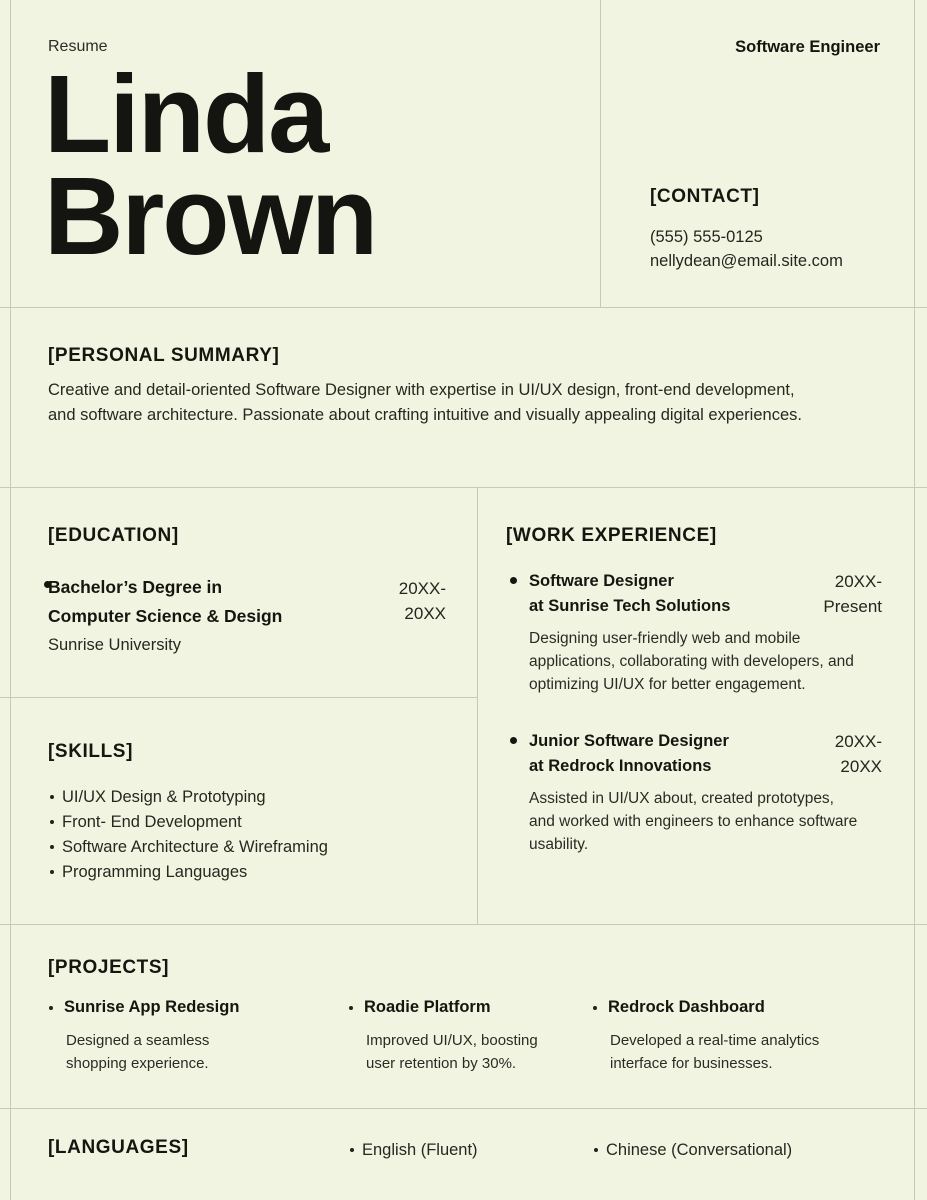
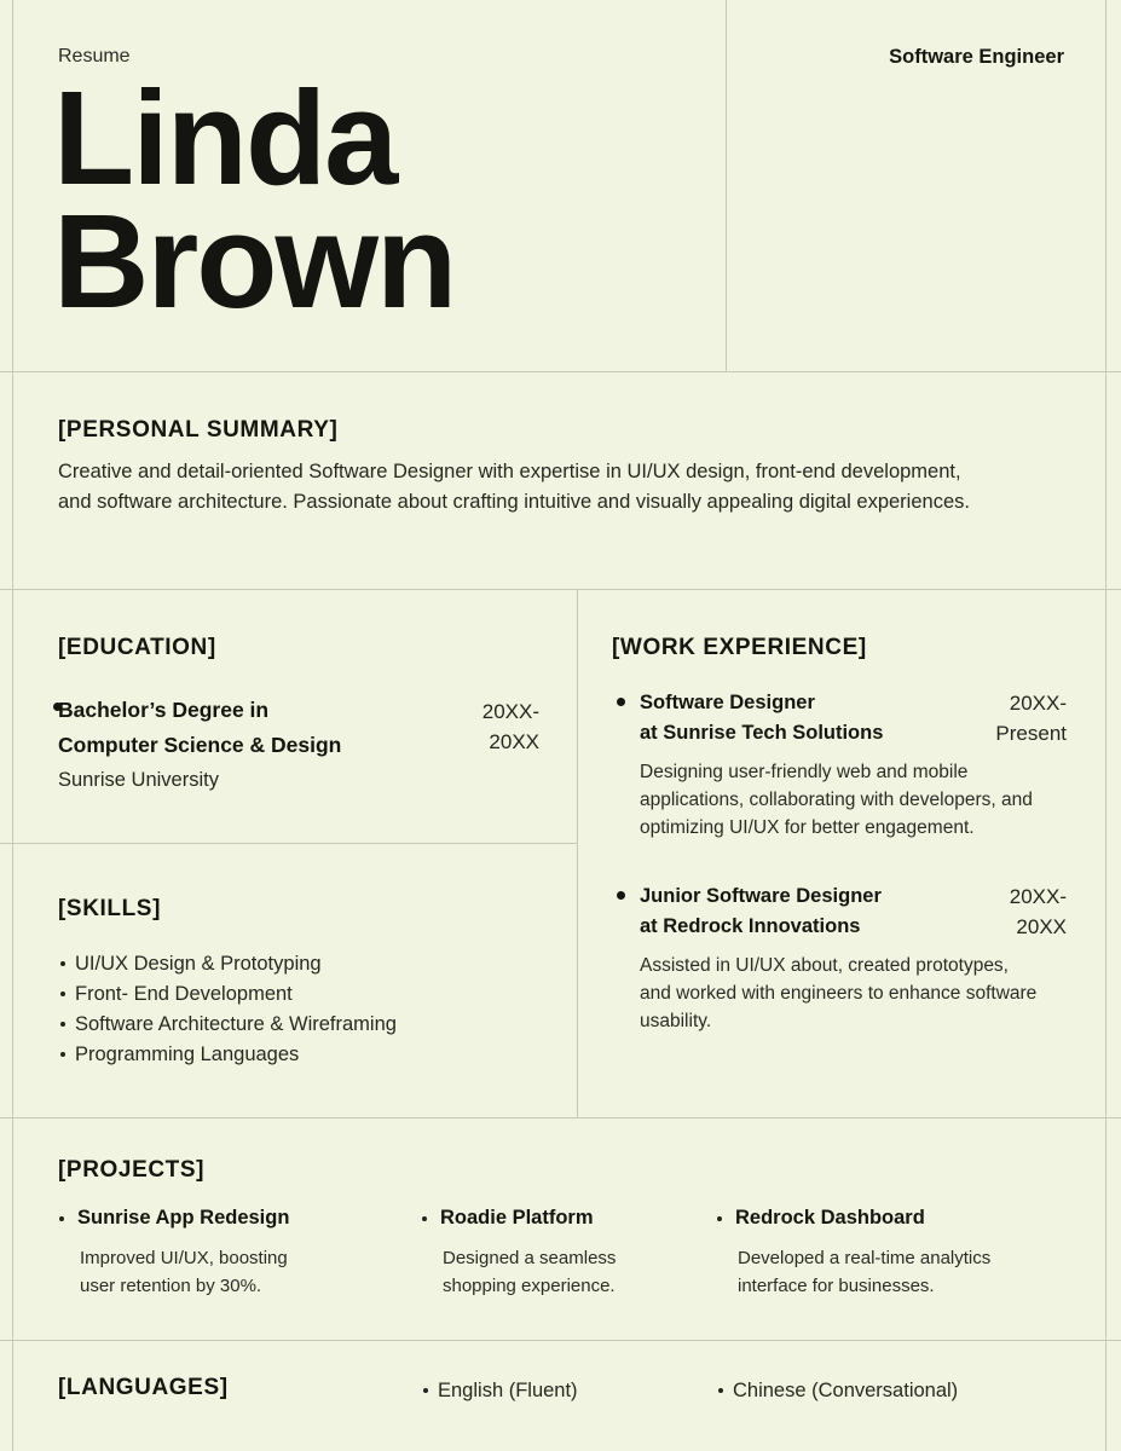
  Resume
  Linda
  Brown
  Software Engineer
- [CONTACT]
- (555) 555-0125
- nellydean@email.site.com
  [PERSONAL SUMMARY]
  Creative and detail-oriented Software Designer with expertise in UI/UX design, front-end development, and software architecture. Passionate about crafting intuitive and visually appealing digital experiences.
  [EDUCATION]
  Bachelor’s Degree in
  Computer Science & Design
  20XX-
  20XX
  Sunrise University
  [SKILLS]
  UI/UX Design & Prototyping
  Front- End Development
  Software Architecture & Wireframing
  Programming Languages
  [WORK EXPERIENCE]
  Software Designer
  at Sunrise Tech Solutions
  20XX-
  Present
  Designing user-friendly web and mobile applications, collaborating with developers, and optimizing UI/UX for better engagement.
  Junior Software Designer
  at Redrock Innovations
  20XX-
  20XX
  Assisted in UI/UX about, created prototypes, and worked with engineers to enhance software usability.
  [PROJECTS]
  Sunrise App Redesign
- Designed a seamless shopping experience.
+ Improved UI/UX, boosting user retention by 30%.
  Roadie Platform
- Improved UI/UX, boosting user retention by 30%.
+ Designed a seamless shopping experience.
  Redrock Dashboard
  Developed a real-time analytics interface for businesses.
  [LANGUAGES]
  English (Fluent)
  Chinese (Conversational)
